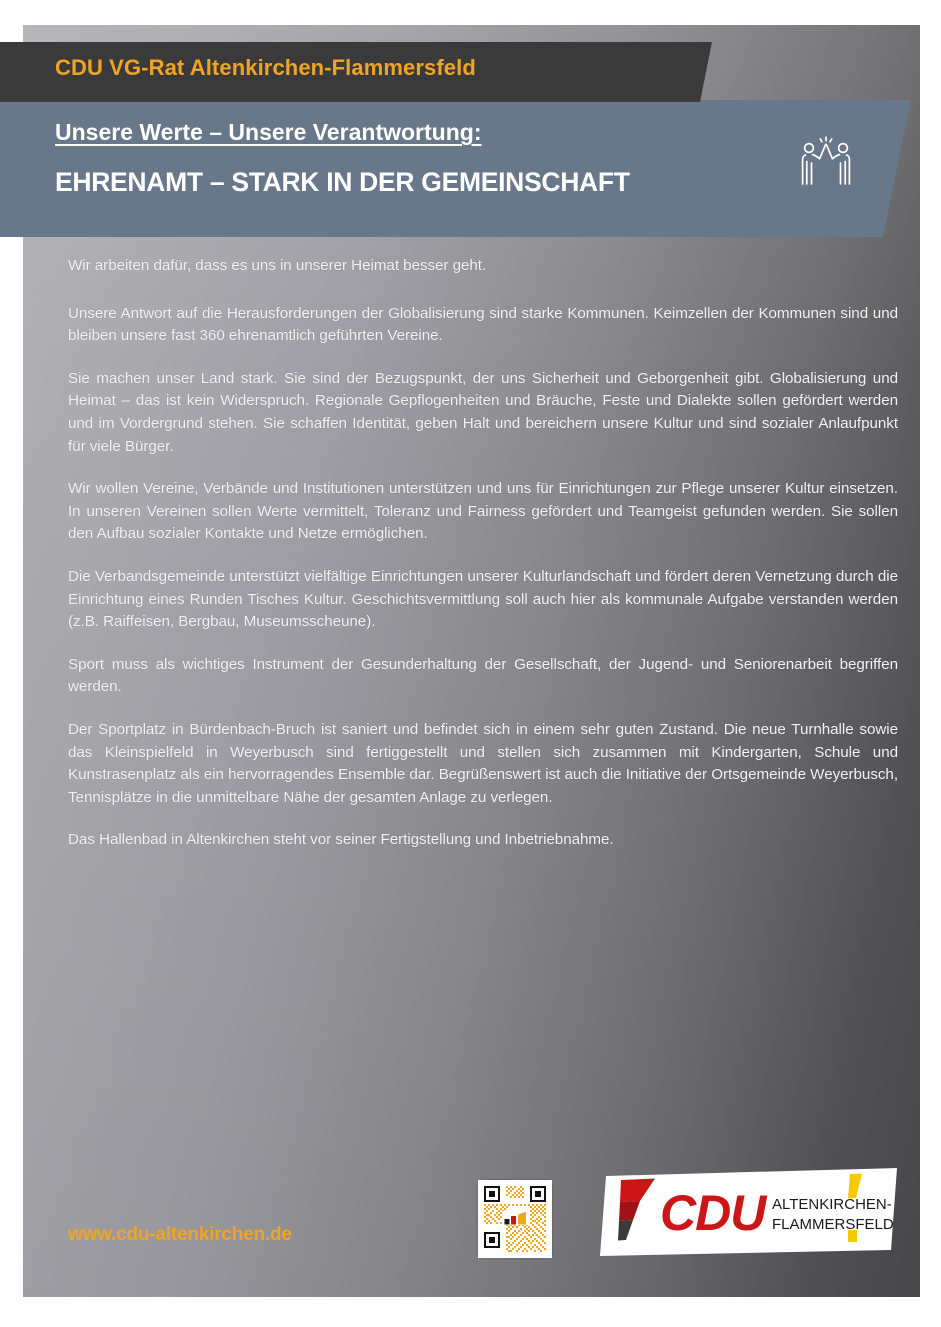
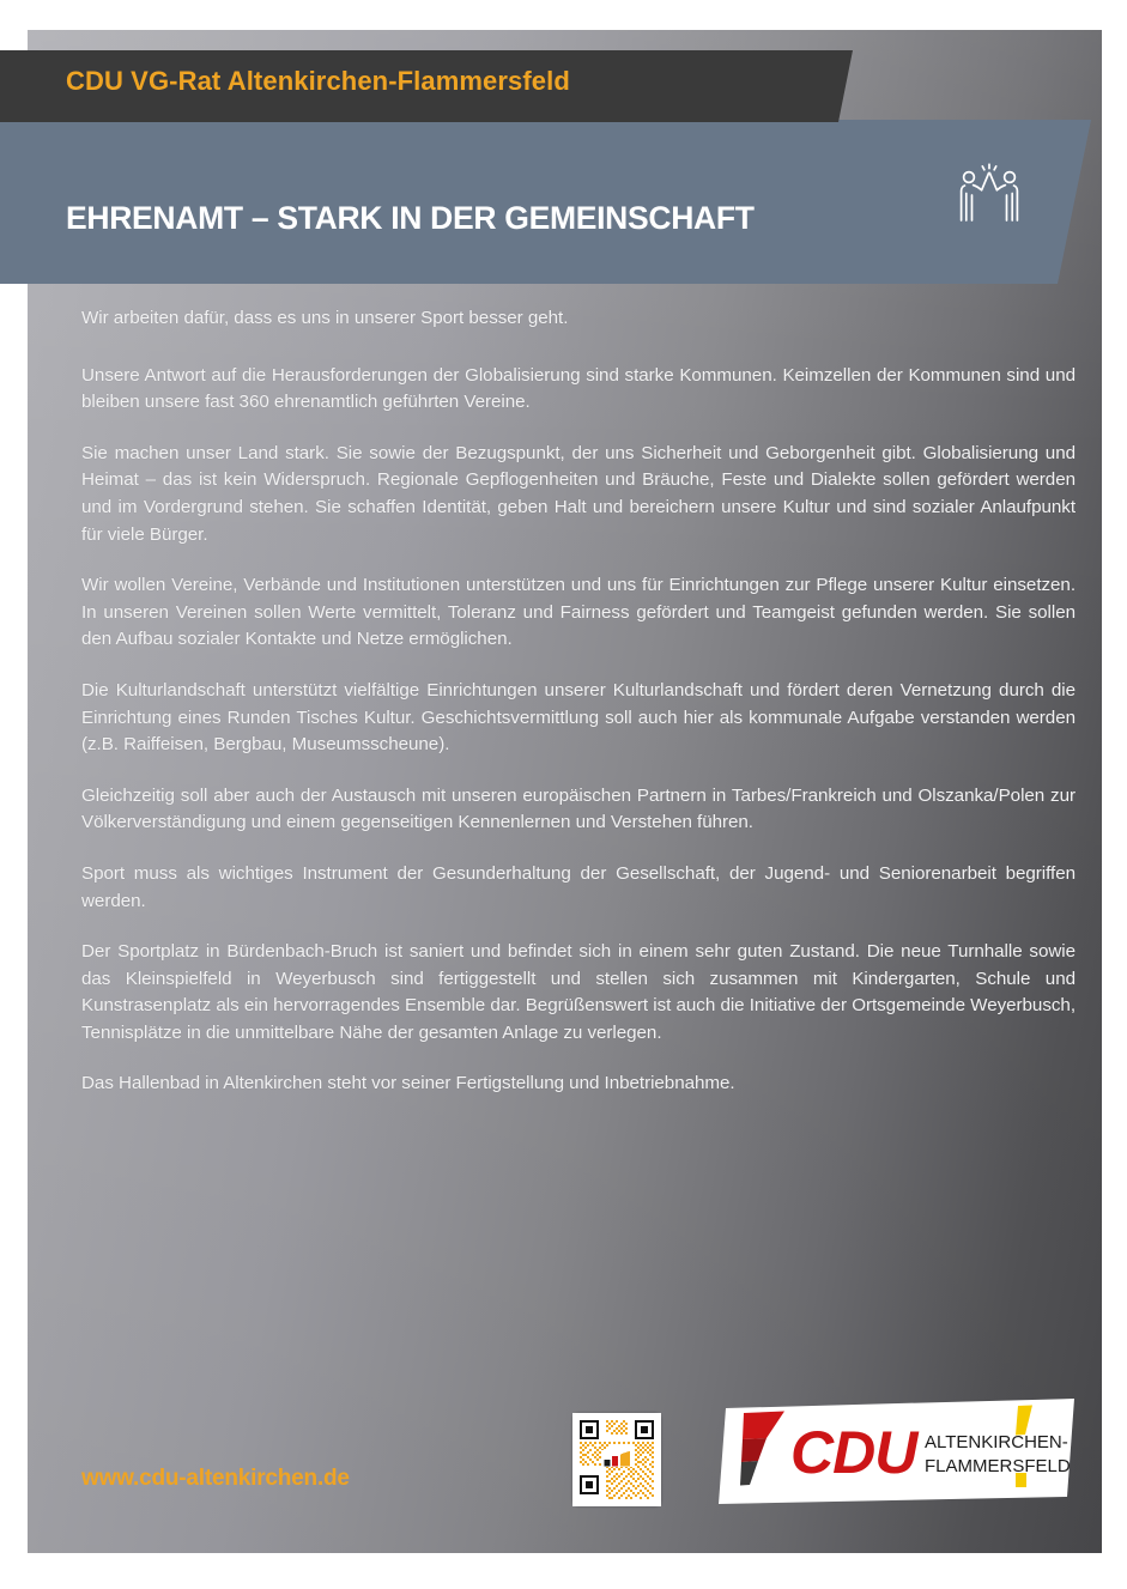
  CDU VG-Rat Altenkirchen-Flammersfeld
- Unsere Werte – Unsere Verantwortung:
  EHRENAMT – STARK IN DER GEMEINSCHAFT
- Wir arbeiten dafür, dass es uns in unserer Heimat besser geht.
+ Wir arbeiten dafür, dass es uns in unserer Sport besser geht.
  Unsere Antwort auf die Herausforderungen der Globalisierung sind starke Kommunen. Keimzellen der Kommunen sind und bleiben unsere fast 360 ehrenamtlich geführten Vereine.
- Sie machen unser Land stark. Sie sind der Bezugspunkt, der uns Sicherheit und Geborgenheit gibt. Globalisierung und Heimat – das ist kein Widerspruch. Regionale Gepflogenheiten und Bräuche, Feste und Dialekte sollen gefördert werden und im Vordergrund stehen. Sie schaffen Identität, geben Halt und bereichern unsere Kultur und sind sozialer Anlaufpunkt für viele Bürger.
+ Sie machen unser Land stark. Sie sowie der Bezugspunkt, der uns Sicherheit und Geborgenheit gibt. Globalisierung und Heimat – das ist kein Widerspruch. Regionale Gepflogenheiten und Bräuche, Feste und Dialekte sollen gefördert werden und im Vordergrund stehen. Sie schaffen Identität, geben Halt und bereichern unsere Kultur und sind sozialer Anlaufpunkt für viele Bürger.
  Wir wollen Vereine, Verbände und Institutionen unterstützen und uns für Einrichtungen zur Pflege unserer Kultur einsetzen. In unseren Vereinen sollen Werte vermittelt, Toleranz und Fairness gefördert und Teamgeist gefunden werden. Sie sollen den Aufbau sozialer Kontakte und Netze ermöglichen.
- Die Verbandsgemeinde unterstützt vielfältige Einrichtungen unserer Kulturlandschaft und fördert deren Vernetzung durch die Einrichtung eines Runden Tisches Kultur. Geschichtsvermittlung soll auch hier als kommunale Aufgabe verstanden werden (z.B. Raiffeisen, Bergbau, Museumsscheune).
+ Die Kulturlandschaft unterstützt vielfältige Einrichtungen unserer Kulturlandschaft und fördert deren Vernetzung durch die Einrichtung eines Runden Tisches Kultur. Geschichtsvermittlung soll auch hier als kommunale Aufgabe verstanden werden (z.B. Raiffeisen, Bergbau, Museumsscheune).
+ Gleichzeitig soll aber auch der Austausch mit unseren europäischen Partnern in Tarbes/Frankreich und Olszanka/Polen zur Völkerverständigung und einem gegenseitigen Kennenlernen und Verstehen führen.
  Sport muss als wichtiges Instrument der Gesunderhaltung der Gesellschaft, der Jugend- und Seniorenarbeit begriffen werden.
  Der Sportplatz in Bürdenbach-Bruch ist saniert und befindet sich in einem sehr guten Zustand. Die neue Turnhalle sowie das Kleinspielfeld in Weyerbusch sind fertiggestellt und stellen sich zusammen mit Kindergarten, Schule und Kunstrasenplatz als ein hervorragendes Ensemble dar. Begrüßenswert ist auch die Initiative der Ortsgemeinde Weyerbusch, Tennisplätze in die unmittelbare Nähe der gesamten Anlage zu verlegen.
  Das Hallenbad in Altenkirchen steht vor seiner Fertigstellung und Inbetriebnahme.
  www.cdu-altenkirchen.de
  CDU
  ALTENKIRCHEN-
  FLAMMERSFELD
